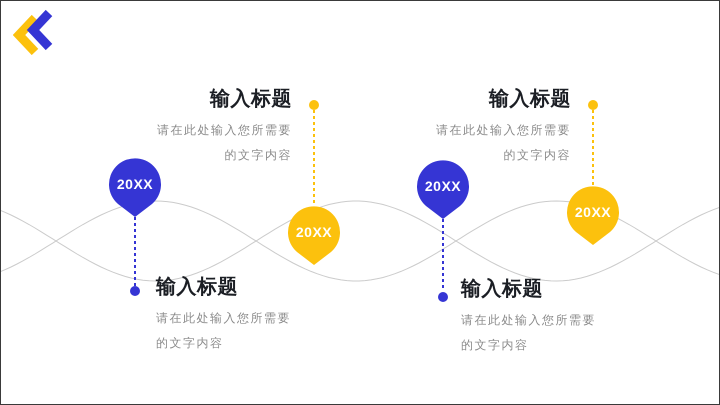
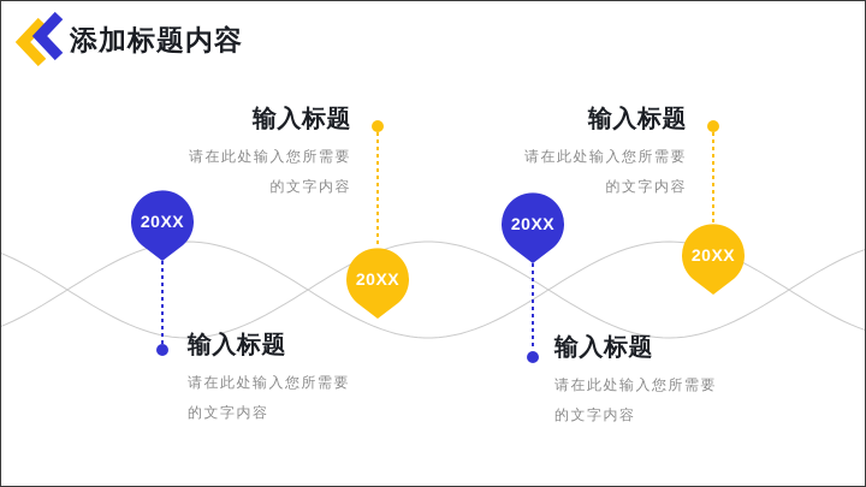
+ 添加标题内容
  输入标题
  请在此处输入您所需要
  的文字内容
  20XX
  输入标题
  请在此处输入您所需要
  的文字内容
  20XX
  20XX
  输入标题
  请在此处输入您所需要
  的文字内容
  20XX
  输入标题
  请在此处输入您所需要
  的文字内容
